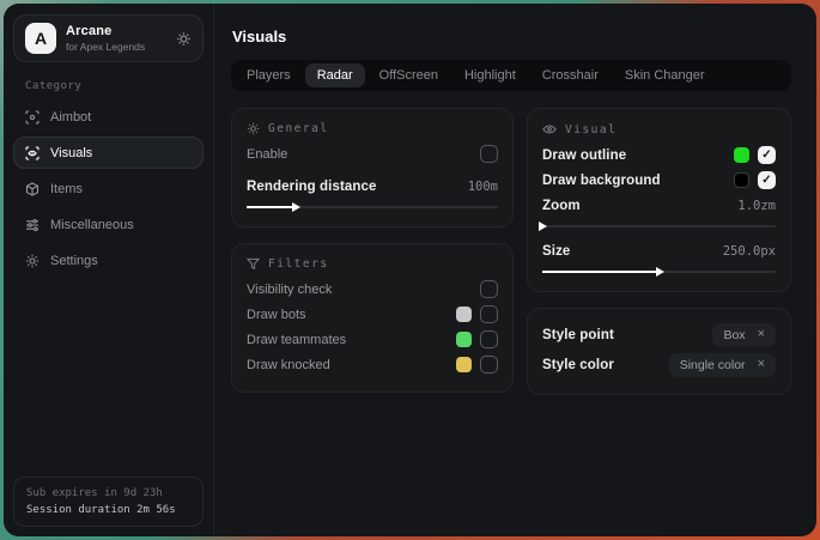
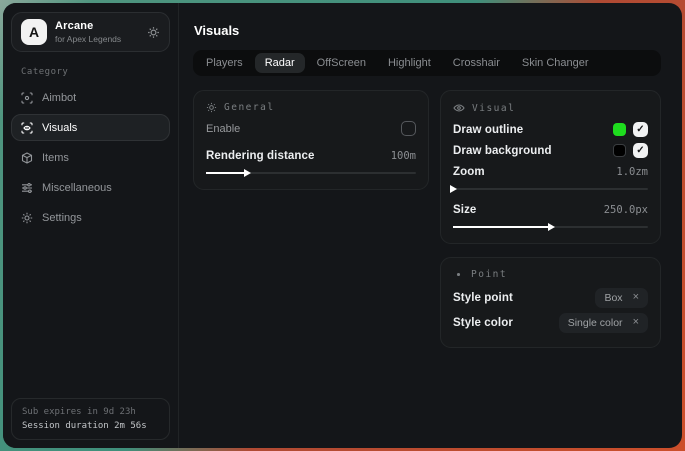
  A
  Arcane
  for Apex Legends
  Category
  Aimbot
  Visuals
  Items
  Miscellaneous
  Settings
  Sub expires in 9d 23h
  Session duration 2m 56s
  Visuals
  Players
  Radar
  OffScreen
  Highlight
  Crosshair
  Skin Changer
  General
  Enable
  Rendering distance
  100m
- Filters
- Visibility check
- Draw bots
- Draw teammates
- Draw knocked
  Visual
  Draw outline
  ✓
  Draw background
  ✓
  Zoom
  1.0zm
  Size
  250.0px
+ Point
  Style point
  Box
  ×
  Style color
  Single color
  ×
